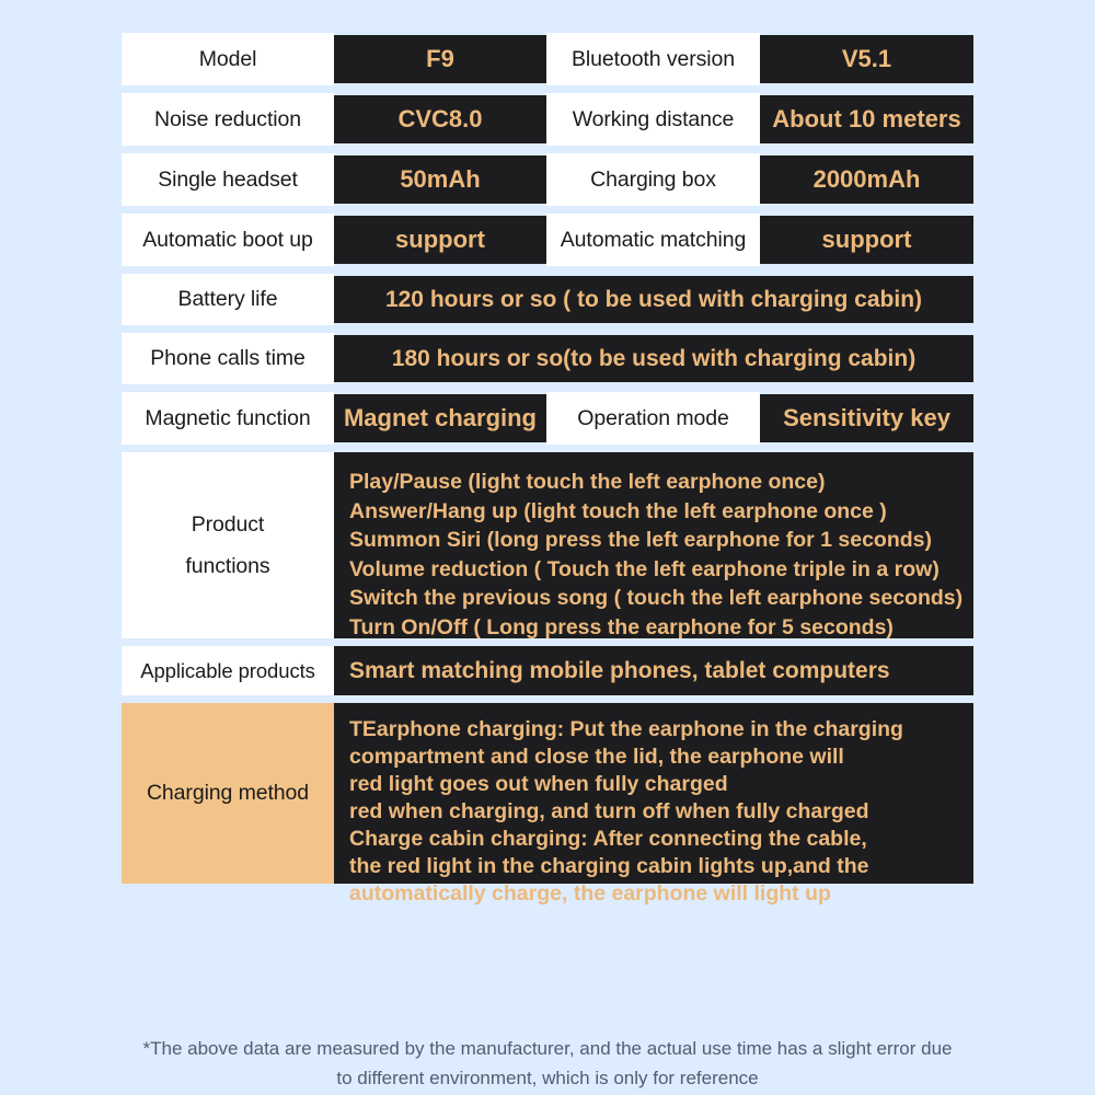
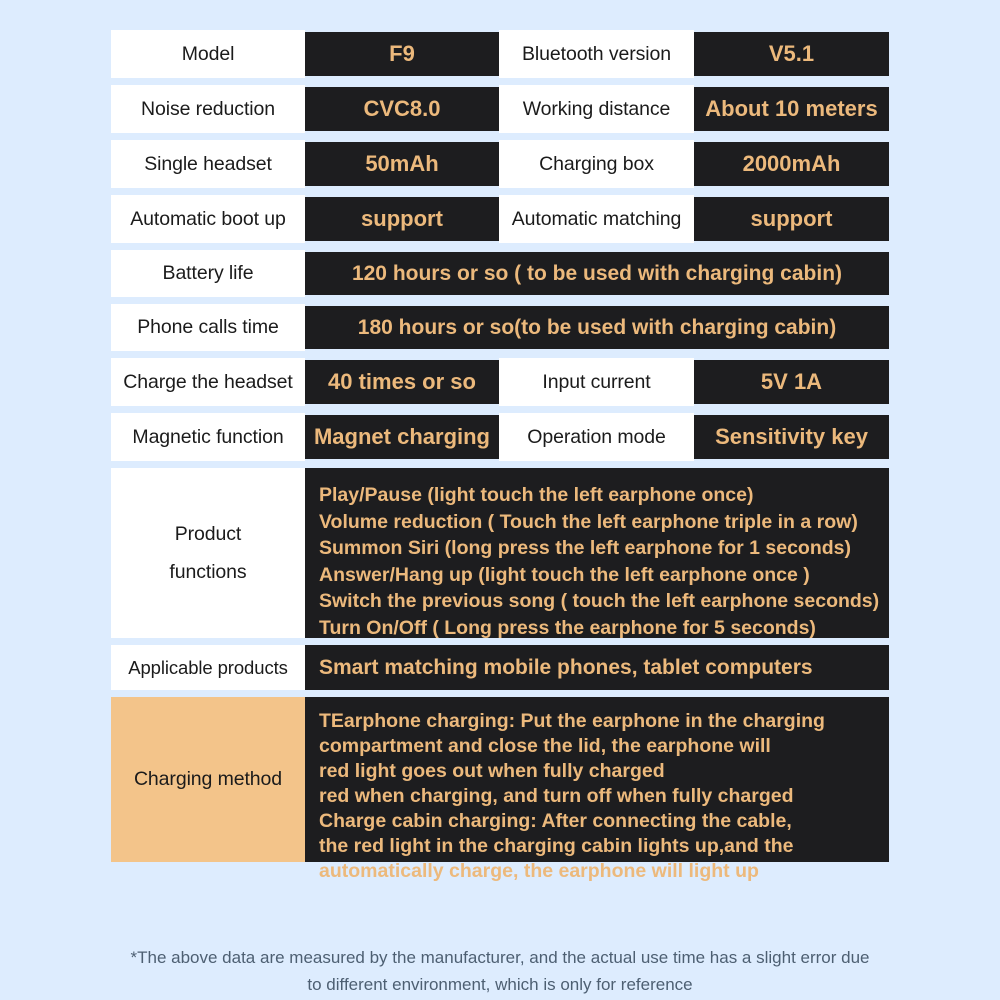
  Model
  F9
  Bluetooth version
  V5.1
  Noise reduction
  CVC8.0
  Working distance
  About 10 meters
  Single headset
  50mAh
  Charging box
  2000mAh
  Automatic boot up
  support
  Automatic matching
  support
  Battery life
  120 hours or so ( to be used with charging cabin)
  Phone calls time
  180 hours or so(to be used with charging cabin)
+ Charge the headset
+ 40 times or so
+ Input current
+ 5V 1A
  Magnetic function
  Magnet charging
  Operation mode
  Sensitivity key
  Product
  functions
  Play/Pause (light touch the left earphone once)
- Answer/Hang up (light touch the left earphone once )
+ Volume reduction ( Touch the left earphone triple in a row)
  Summon Siri (long press the left earphone for 1 seconds)
- Volume reduction ( Touch the left earphone triple in a row)
+ Answer/Hang up (light touch the left earphone once )
  Switch the previous song ( touch the left earphone seconds)
  Turn On/Off ( Long press the earphone for 5 seconds)
  Applicable products
  Smart matching mobile phones, tablet computers
  Charging method
  TEarphone charging: Put the earphone in the charging
  compartment and close the lid, the earphone will
  red light goes out when fully charged
  red when charging, and turn off when fully charged
  Charge cabin charging: After connecting the cable,
  the red light in the charging cabin lights up,and the
  automatically charge, the earphone will light up
  *The above data are measured by the manufacturer, and the actual use time has a slight error due
  to different environment, which is only for reference
